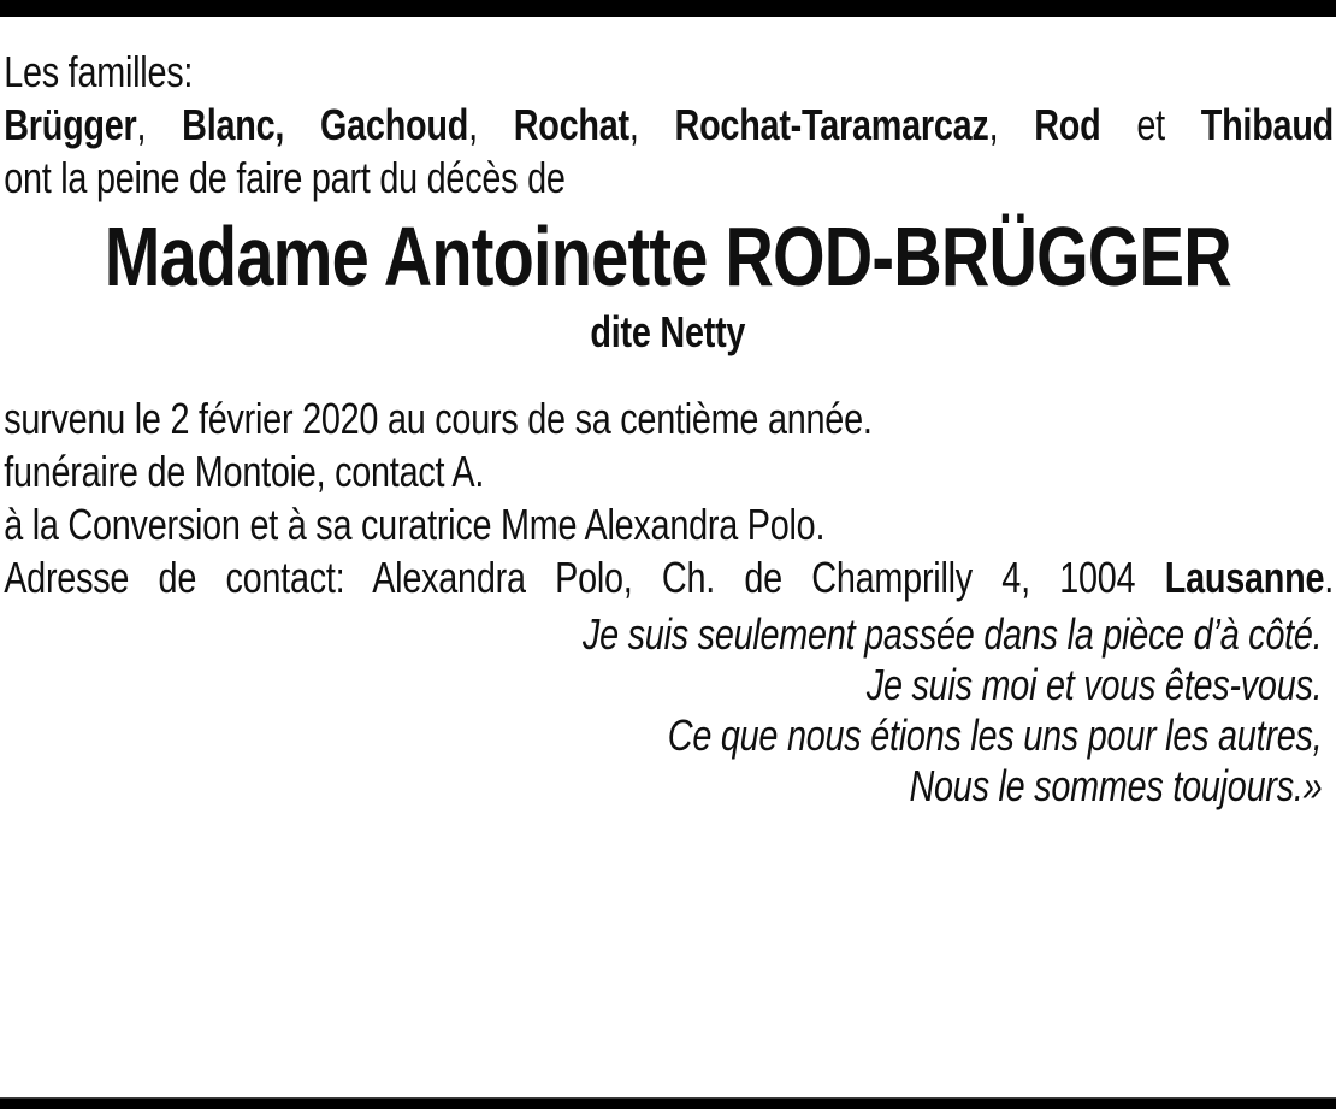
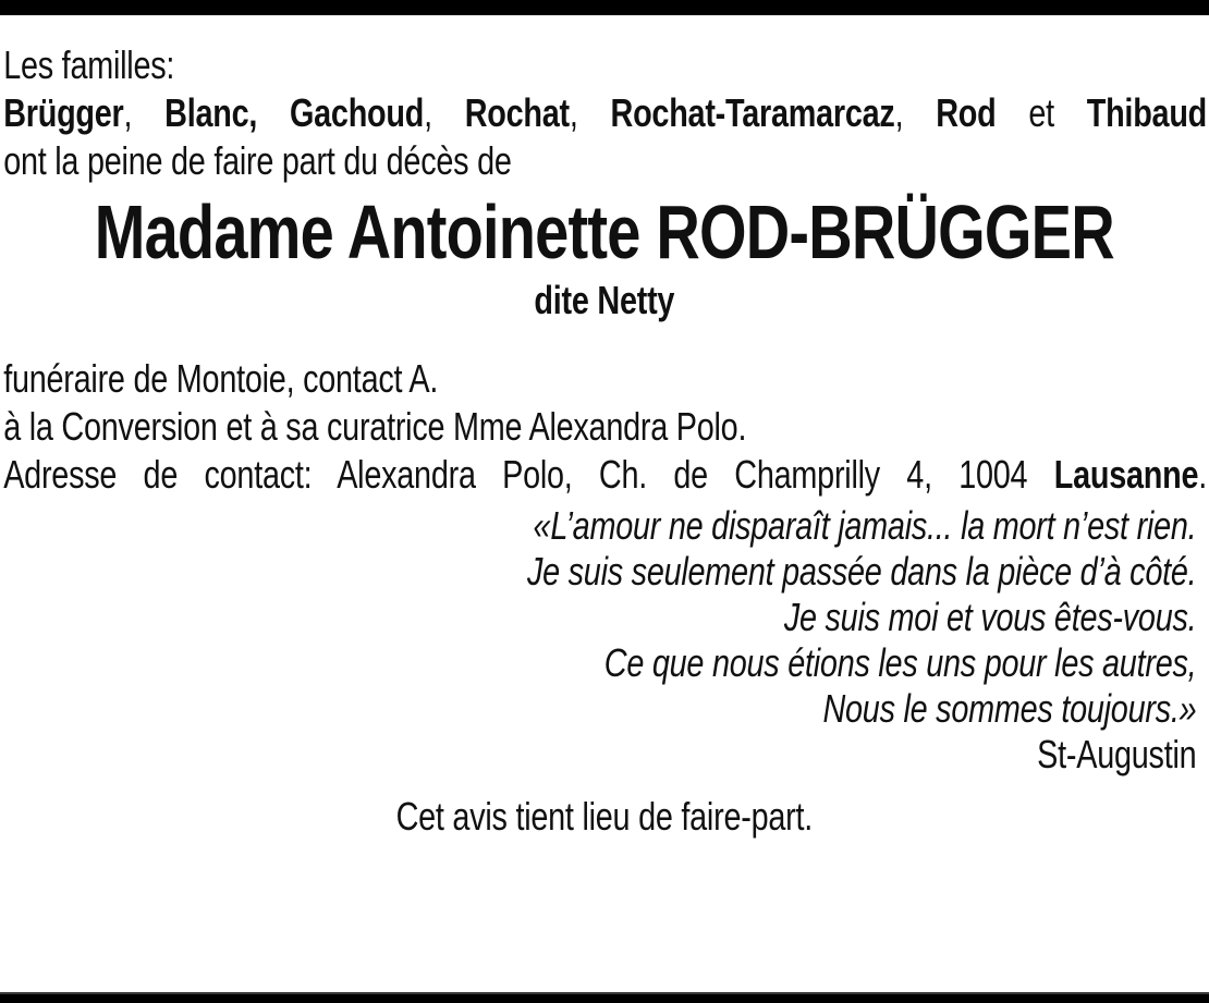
  Les familles:
  Brügger, Blanc, Gachoud, Rochat, Rochat-Taramarcaz, Rod et Thibaud
  ont la peine de faire part du décès de
  Madame Antoinette ROD-BRÜGGER
  dite Netty
- survenu le 2 février 2020 au cours de sa centième année.
  funéraire de Montoie, contact A.
  à la Conversion et à sa curatrice Mme Alexandra Polo.
  Adresse de contact: Alexandra Polo, Ch. de Champrilly 4, 1004 Lausanne.
+ «L’amour ne disparaît jamais... la mort n’est rien.
  Je suis seulement passée dans la pièce d’à côté.
  Je suis moi et vous êtes-vous.
  Ce que nous étions les uns pour les autres,
  Nous le sommes toujours.»
+ St-Augustin
+ Cet avis tient lieu de faire-part.
